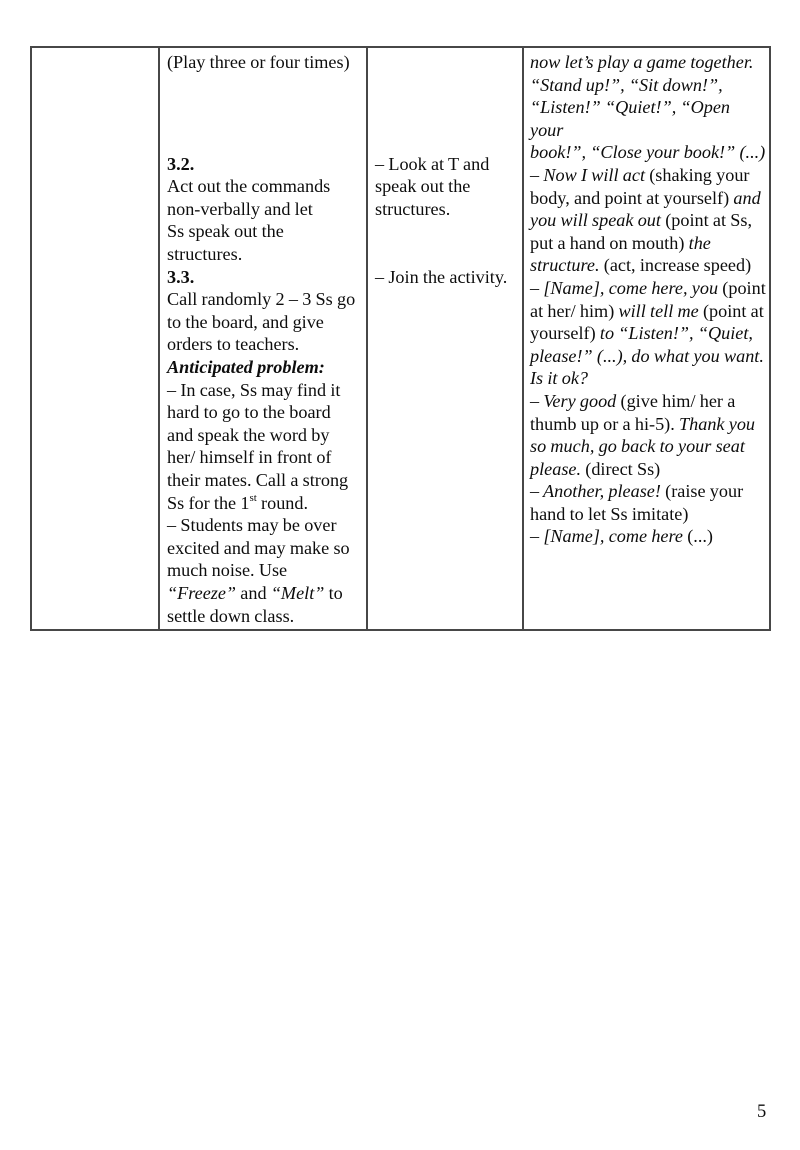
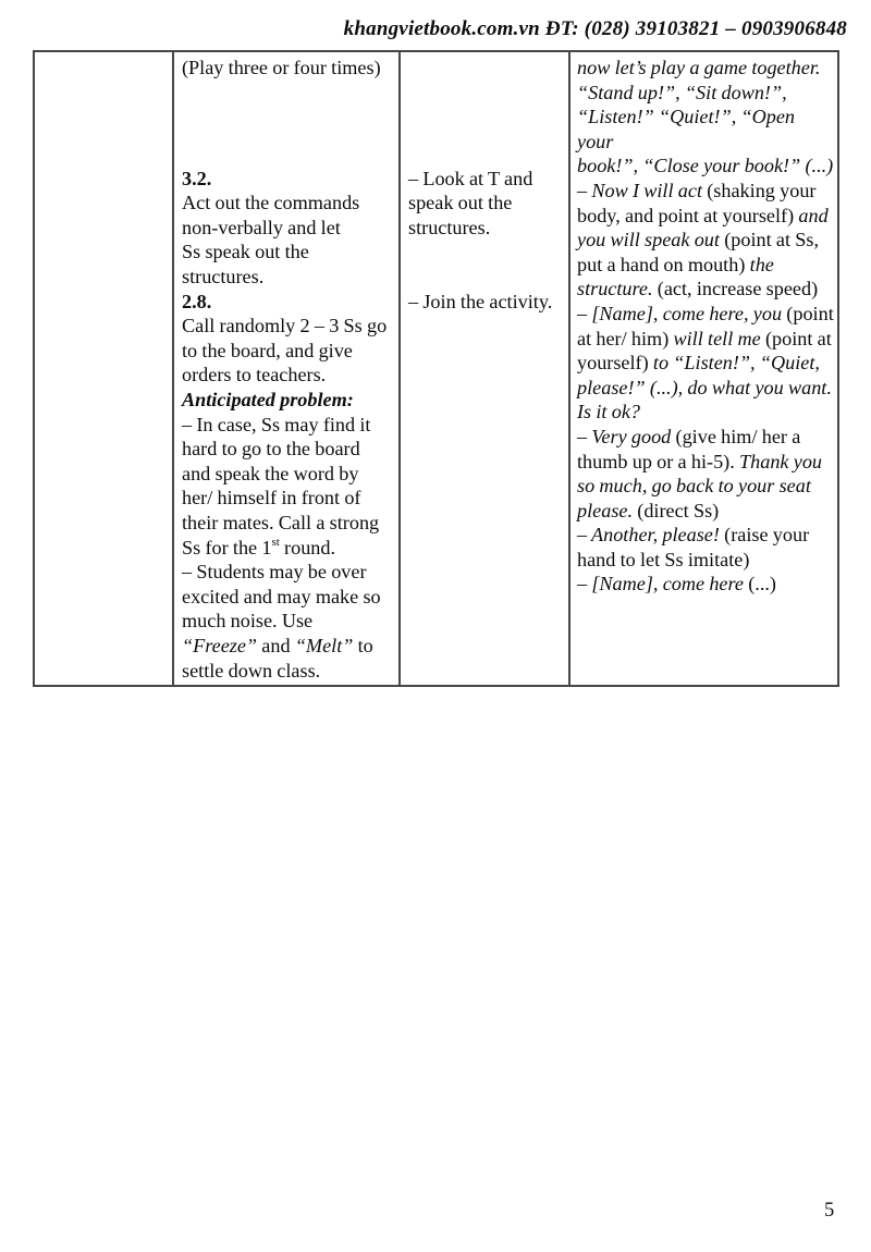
+ khangvietbook.com.vn ĐT: (028) 39103821 – 0903906848
- 	(Play three or four times)3.2.Act out the commandsnon-verbally and letSs speak out thestructures.3.3.Call randomly 2 – 3 Ss goto the board, and giveorders to teachers.Anticipated problem:– In case, Ss may find ithard to go to the boardand speak the word byher/ himself in front oftheir mates. Call a strongSs for the 1st round.– Students may be overexcited and may make somuch noise. Use“Freeze” and “Melt” tosettle down class.	– Look at T andspeak out thestructures.– Join the activity.	now let’s play a game together.“Stand up!”, “Sit down!”,“Listen!” “Quiet!”, “Open yourbook!”, “Close your book!” (...)– Now I will act (shaking yourbody, and point at yourself) andyou will speak out (point at Ss,put a hand on mouth) thestructure. (act, increase speed)– [Name], come here, you (pointat her/ him) will tell me (point atyourself) to “Listen!”, “Quiet,please!” (...), do what you want.Is it ok?– Very good (give him/ her athumb up or a hi-5). Thank youso much, go back to your seatplease. (direct Ss)– Another, please! (raise yourhand to let Ss imitate)– [Name], come here (...)
+ 	(Play three or four times)3.2.Act out the commandsnon-verbally and letSs speak out thestructures.2.8.Call randomly 2 – 3 Ss goto the board, and giveorders to teachers.Anticipated problem:– In case, Ss may find ithard to go to the boardand speak the word byher/ himself in front oftheir mates. Call a strongSs for the 1st round.– Students may be overexcited and may make somuch noise. Use“Freeze” and “Melt” tosettle down class.	– Look at T andspeak out thestructures.– Join the activity.	now let’s play a game together.“Stand up!”, “Sit down!”,“Listen!” “Quiet!”, “Open yourbook!”, “Close your book!” (...)– Now I will act (shaking yourbody, and point at yourself) andyou will speak out (point at Ss,put a hand on mouth) thestructure. (act, increase speed)– [Name], come here, you (pointat her/ him) will tell me (point atyourself) to “Listen!”, “Quiet,please!” (...), do what you want.Is it ok?– Very good (give him/ her athumb up or a hi-5). Thank youso much, go back to your seatplease. (direct Ss)– Another, please! (raise yourhand to let Ss imitate)– [Name], come here (...)
  5
